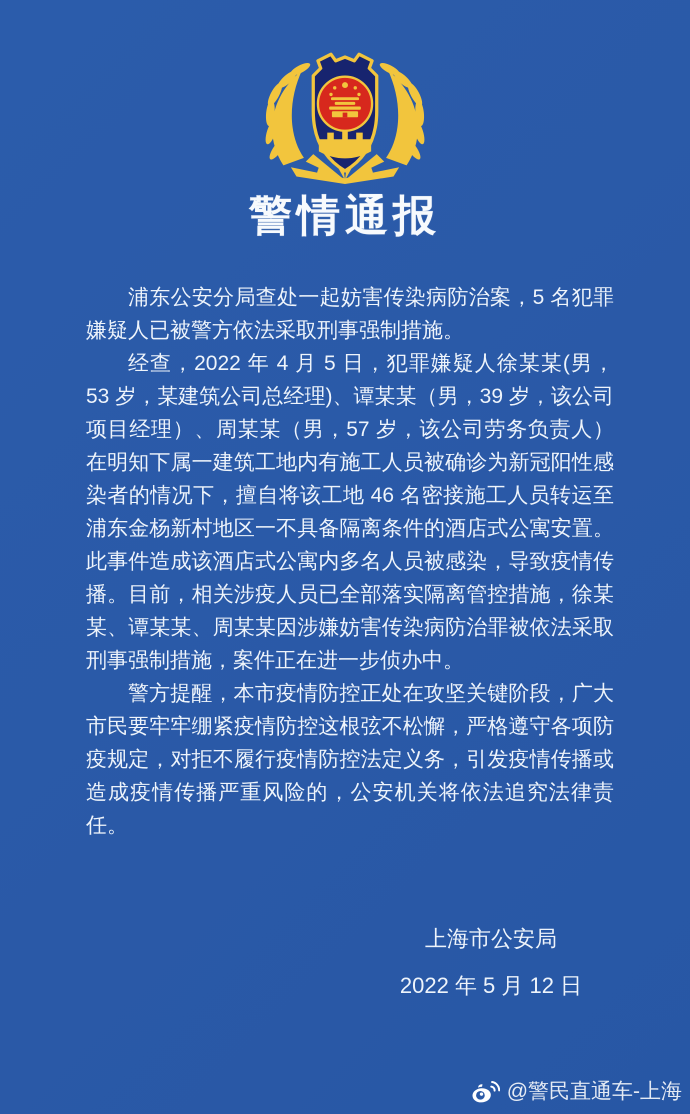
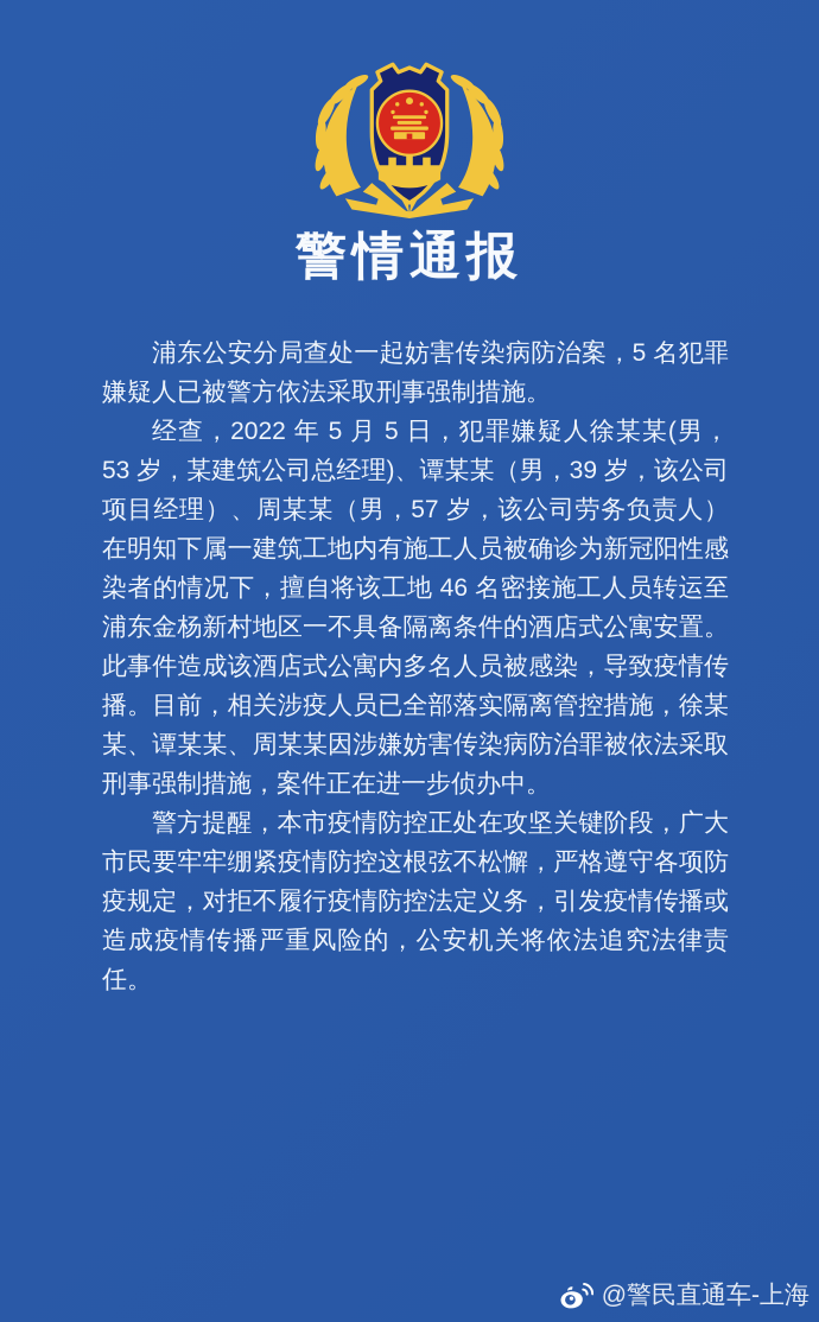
  警情通报
  浦东公安分局查处一起妨害传染病防治案，5 名犯罪嫌疑人已被警方依法采取刑事强制措施。
- 经查，2022 年 4 月 5 日，犯罪嫌疑人徐某某(男，53 岁，某建筑公司总经理)、谭某某（男，39 岁，该公司项目经理）、周某某（男，57 岁，该公司劳务负责人）在明知下属一建筑工地内有施工人员被确诊为新冠阳性感染者的情况下，擅自将该工地 46 名密接施工人员转运至浦东金杨新村地区一不具备隔离条件的酒店式公寓安置。此事件造成该酒店式公寓内多名人员被感染，导致疫情传播。目前，相关涉疫人员已全部落实隔离管控措施，徐某某、谭某某、周某某因涉嫌妨害传染病防治罪被依法采取刑事强制措施，案件正在进一步侦办中。
+ 经查，2022 年 5 月 5 日，犯罪嫌疑人徐某某(男，53 岁，某建筑公司总经理)、谭某某（男，39 岁，该公司项目经理）、周某某（男，57 岁，该公司劳务负责人）在明知下属一建筑工地内有施工人员被确诊为新冠阳性感染者的情况下，擅自将该工地 46 名密接施工人员转运至浦东金杨新村地区一不具备隔离条件的酒店式公寓安置。此事件造成该酒店式公寓内多名人员被感染，导致疫情传播。目前，相关涉疫人员已全部落实隔离管控措施，徐某某、谭某某、周某某因涉嫌妨害传染病防治罪被依法采取刑事强制措施，案件正在进一步侦办中。
  警方提醒，本市疫情防控正处在攻坚关键阶段，广大市民要牢牢绷紧疫情防控这根弦不松懈，严格遵守各项防疫规定，对拒不履行疫情防控法定义务，引发疫情传播或造成疫情传播严重风险的，公安机关将依法追究法律责任。
- 上海市公安局
- 2022 年 5 月 12 日
  @警民直通车-上海
